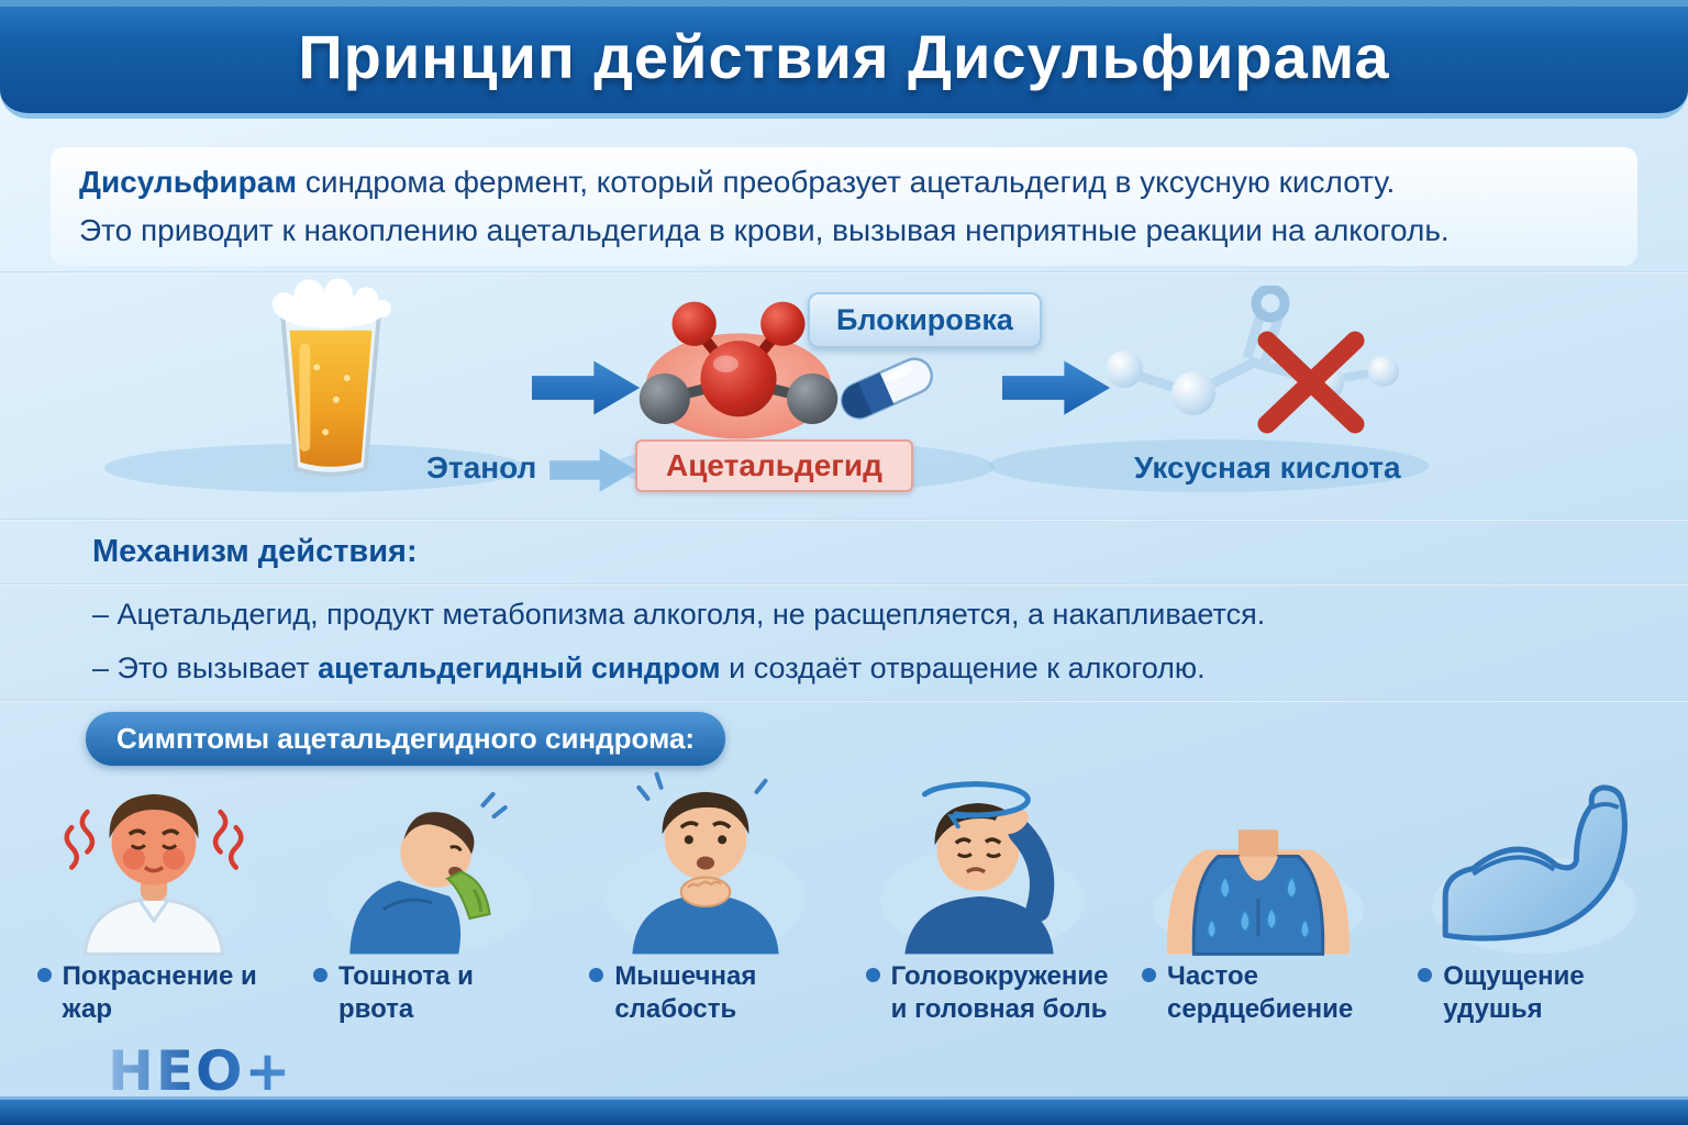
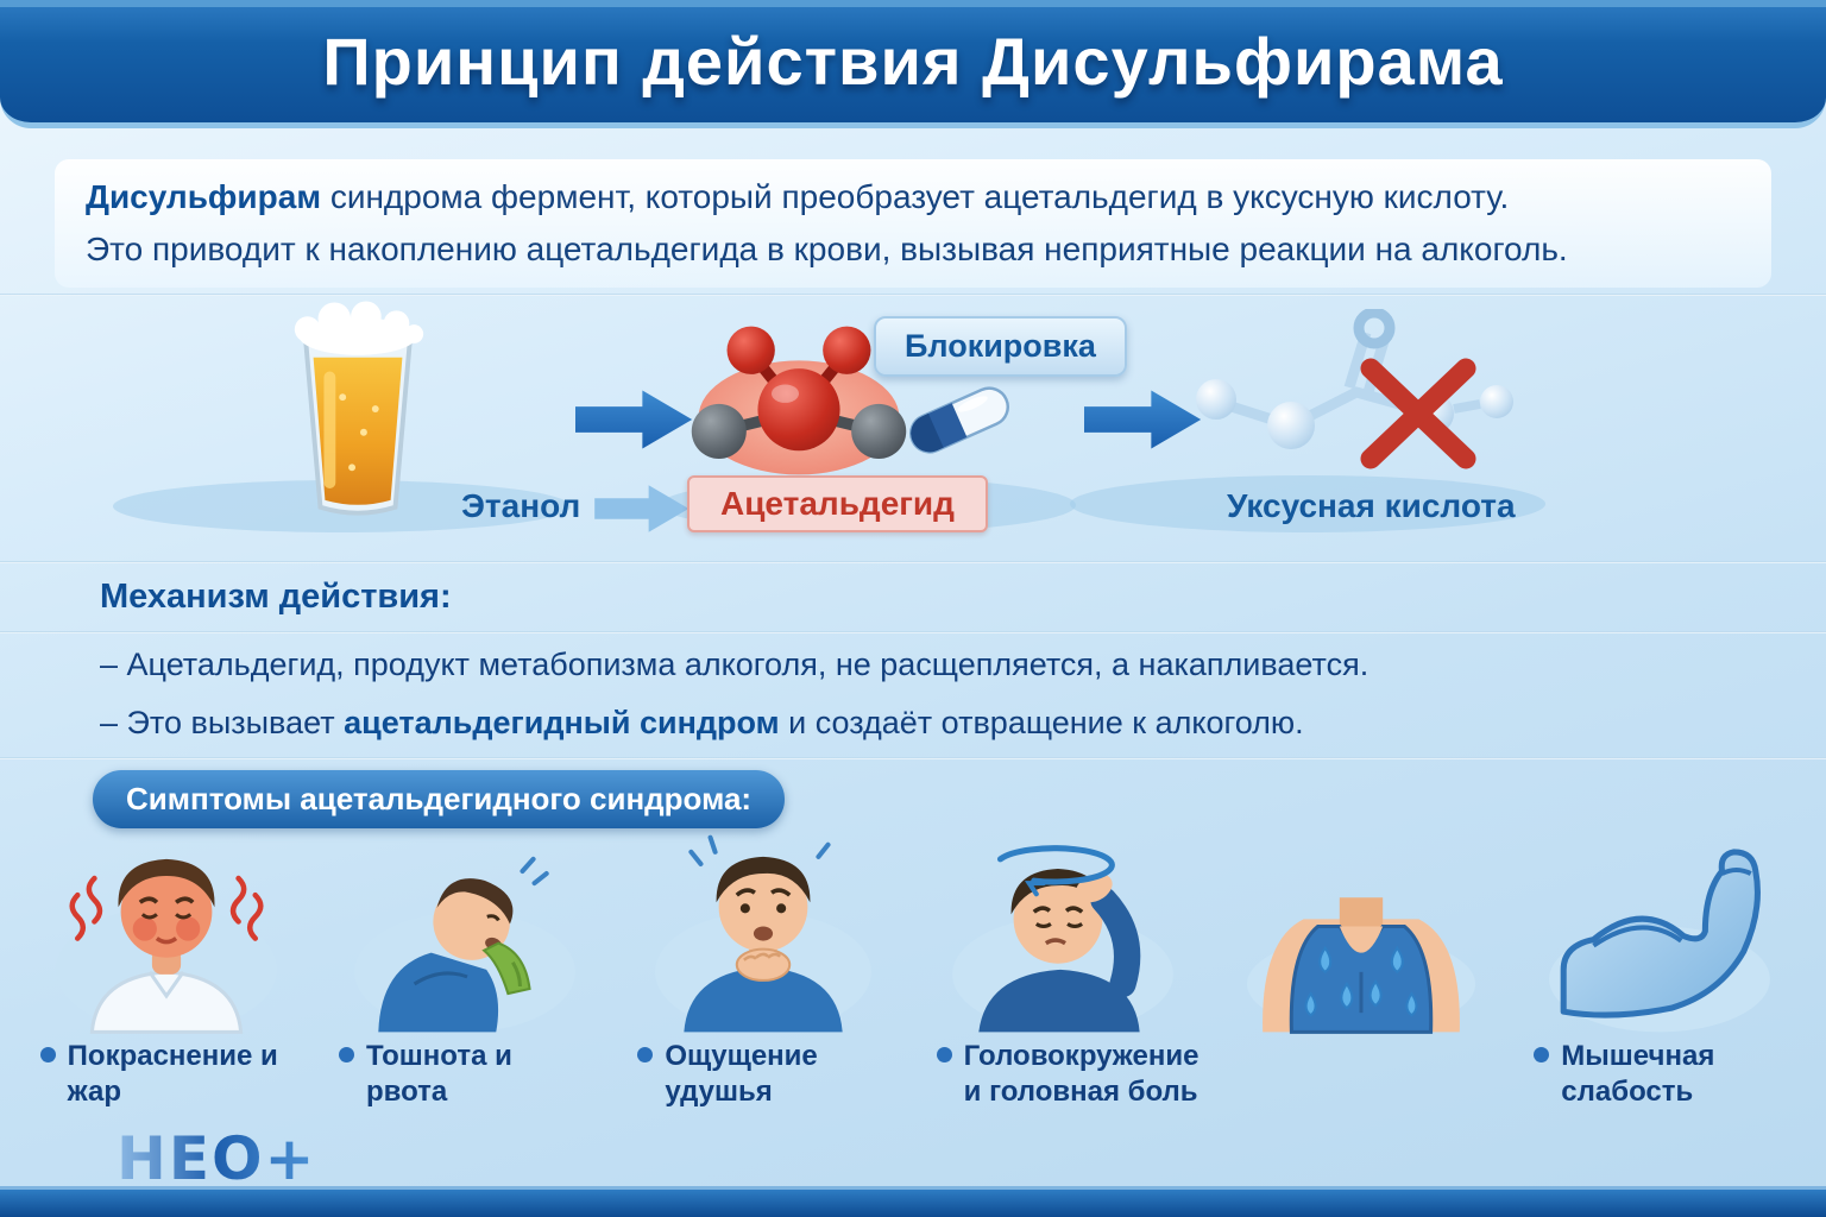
  Принцип действия Дисульфирама
  Дисульфирам синдрома фермент, который преобразует ацетальдегид в уксусную кислоту.
  Это приводит к накоплению ацетальдегида в крови, вызывая неприятные реакции на алкоголь.
  Блокировка
  Этанол
  Ацетальдегид
  Уксусная кислота
  Механизм действия:
  – Ацетальдегид, продукт метабопизма алкоголя, не расщепляется, а накапливается.
  – Это вызывает ацетальдегидный синдром и создаёт отвращение к алкоголю.
  Симптомы ацетальдегидного синдрома:
  Покраснение и жар
  Тошнота и рвота
- Мышечная слабость
+ Ощущение удушья
  Головокружение и головная боль
- Частое сердцебиение
- Ощущение удушья
+ Мышечная слабость
  НЕО+
